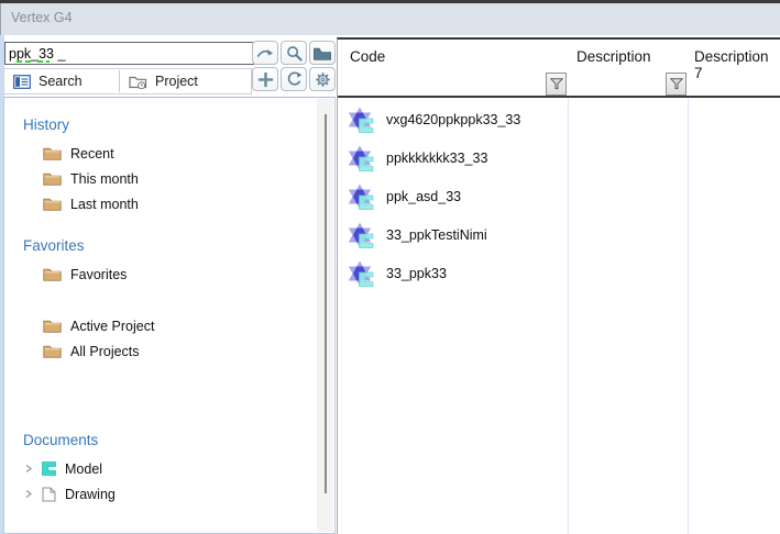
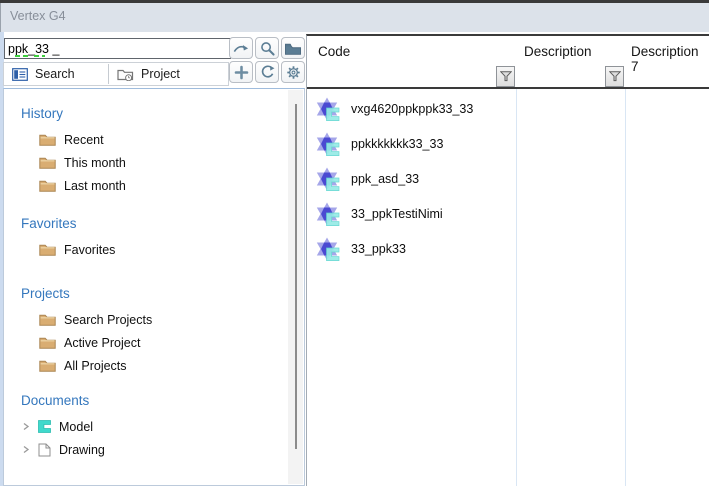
  Vertex G4
  ppk_33 _
  Search
  Project
  History
  Recent
  This month
  Last month
  Favorites
  Favorites
+ Projects
+ Search Projects
  Active Project
  All Projects
  Documents
  Model
  Drawing
  Code
  Description
  Description 7
  vxg4620ppkppk33_33
  ppkkkkkkk33_33
  ppk_asd_33
  33_ppkTestiNimi
  33_ppk33
